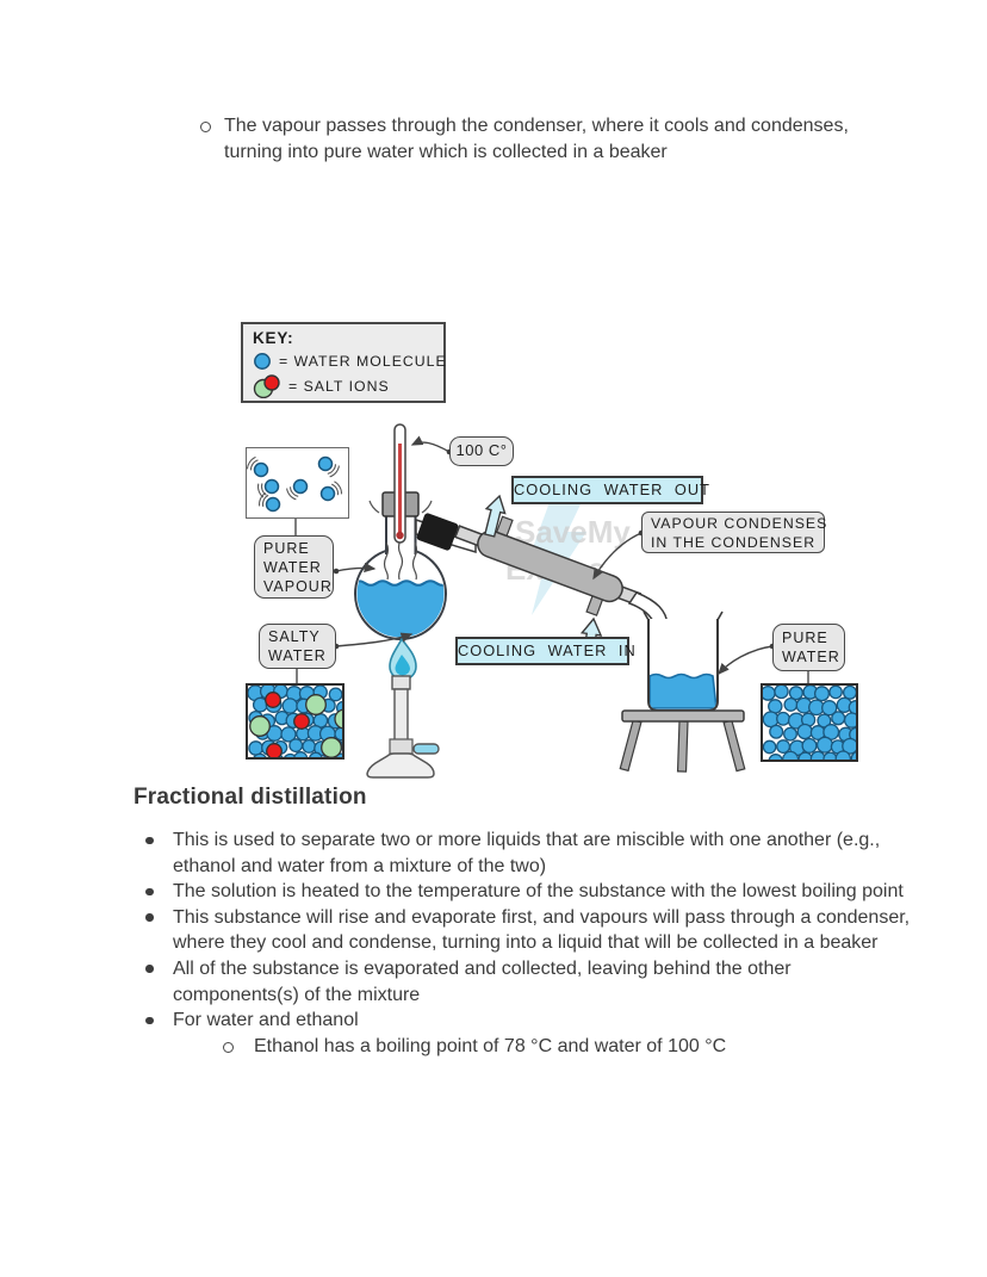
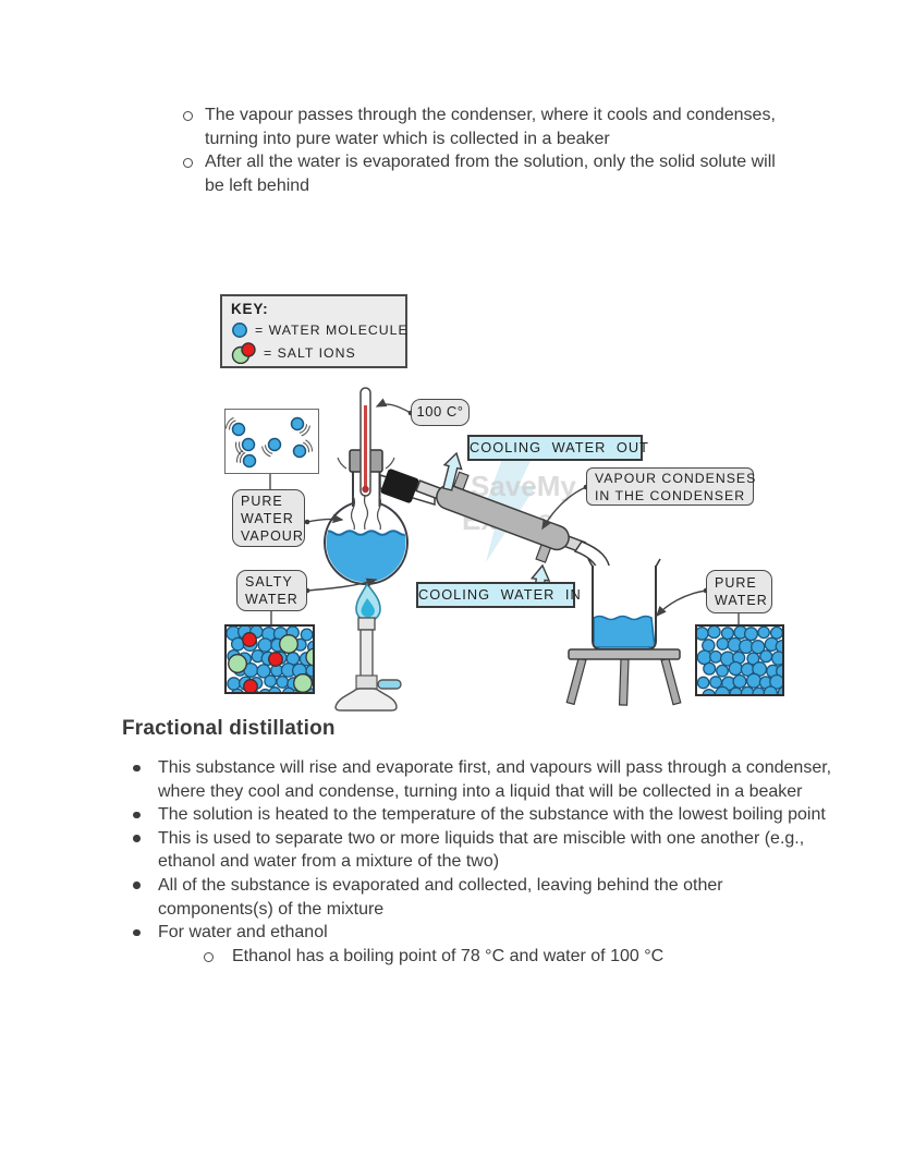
  The vapour passes through the condenser, where it cools and condenses, turning into pure water which is collected in a beaker
+ After all the water is evaporated from the solution, only the solid solute will be left behind
  SaveMy
  KEY:
  = WATER MOLECULE
  = SALT IONS
  100 C°
  PURE
  WATER
  VAPOUR
  SALTY
  WATER
  COOLING WATER OUT
  VAPOUR CONDENSES
  IN THE CONDENSER
  COOLING WATER IN
  PURE
  WATER
  Fractional distillation
- This is used to separate two or more liquids that are miscible with one another (e.g., ethanol and water from a mixture of the two)
+ This substance will rise and evaporate first, and vapours will pass through a condenser, where they cool and condense, turning into a liquid that will be collected in a beaker
  The solution is heated to the temperature of the substance with the lowest boiling point
- This substance will rise and evaporate first, and vapours will pass through a condenser, where they cool and condense, turning into a liquid that will be collected in a beaker
+ This is used to separate two or more liquids that are miscible with one another (e.g., ethanol and water from a mixture of the two)
  All of the substance is evaporated and collected, leaving behind the other components(s) of the mixture
  For water and ethanol
  Ethanol has a boiling point of 78 °C and water of 100 °C
